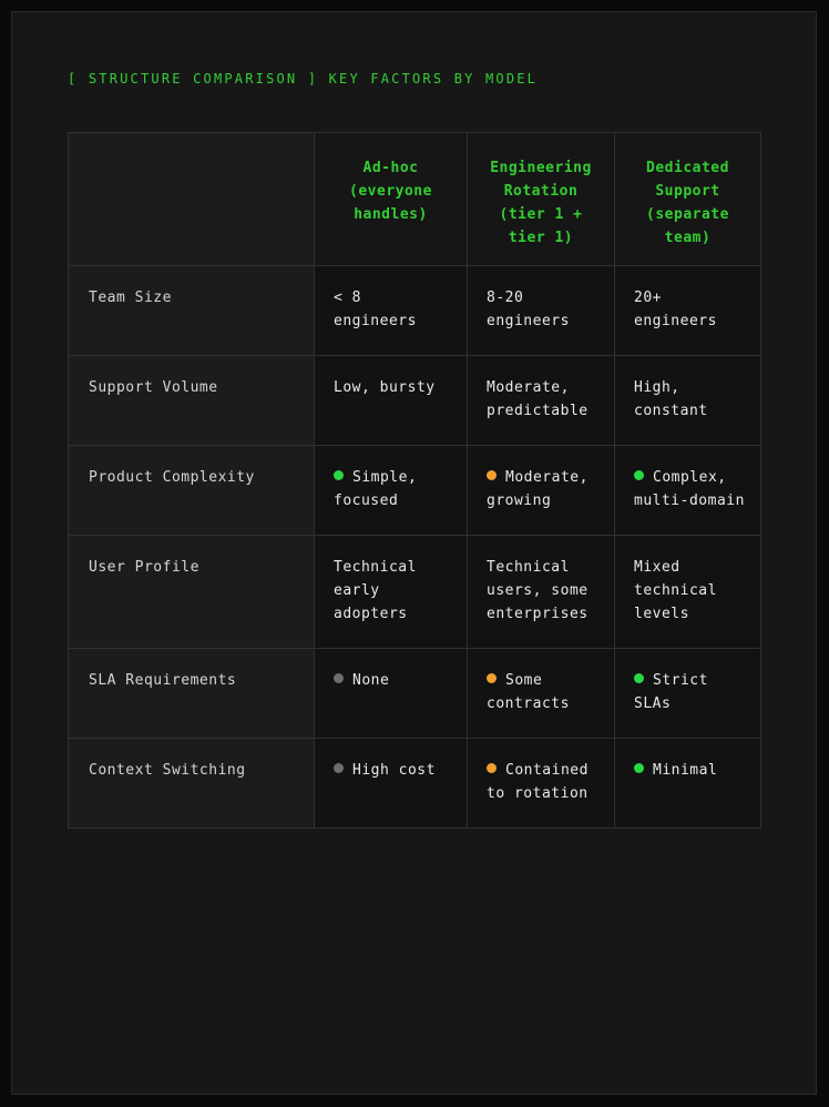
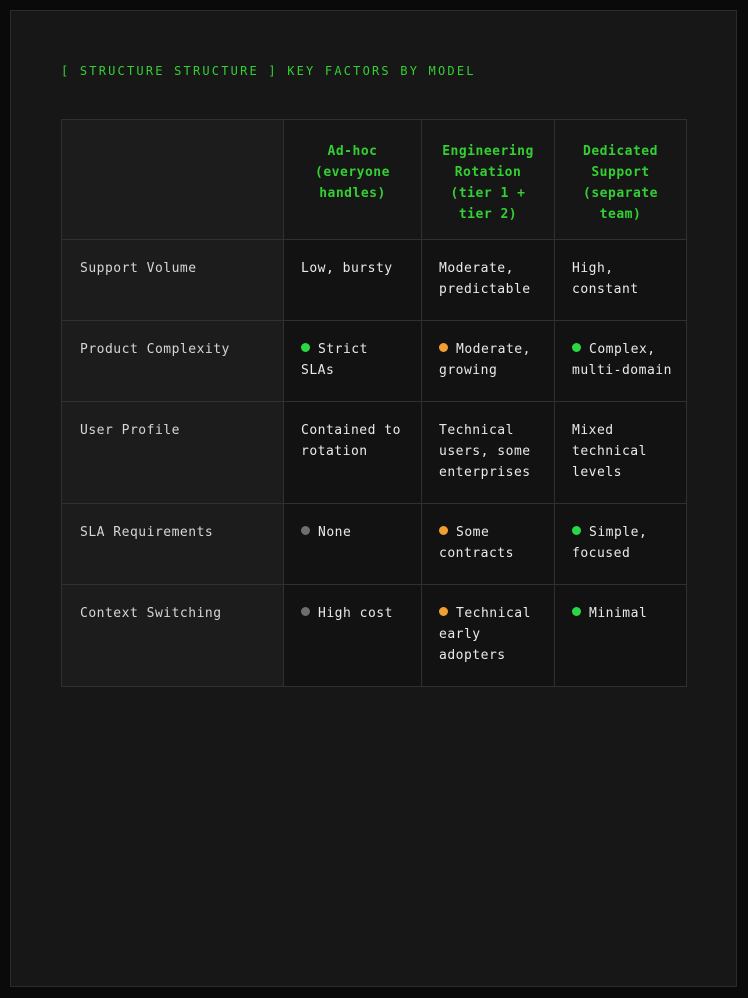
- [ STRUCTURE COMPARISON ] KEY FACTORS BY MODEL
+ [ STRUCTURE STRUCTURE ] KEY FACTORS BY MODEL
- 	Ad-hoc (everyone handles)	Engineering Rotation (tier 1 + tier 1)	Dedicated Support (separate team)
+ 	Ad-hoc (everyone handles)	Engineering Rotation (tier 1 + tier 2)	Dedicated Support (separate team)
- Team Size	< 8 engineers	8-20 engineers	20+ engineers
  Support Volume	Low, bursty	Moderate, predictable	High, constant
- Product Complexity	Simple, focused	Moderate, growing	Complex, multi-domain
+ Product Complexity	Strict SLAs	Moderate, growing	Complex, multi-domain
- User Profile	Technical early adopters	Technical users, some enterprises	Mixed technical levels
+ User Profile	Contained to rotation	Technical users, some enterprises	Mixed technical levels
- SLA Requirements	None	Some contracts	Strict SLAs
+ SLA Requirements	None	Some contracts	Simple, focused
- Context Switching	High cost	Contained to rotation	Minimal
+ Context Switching	High cost	Technical early adopters	Minimal
